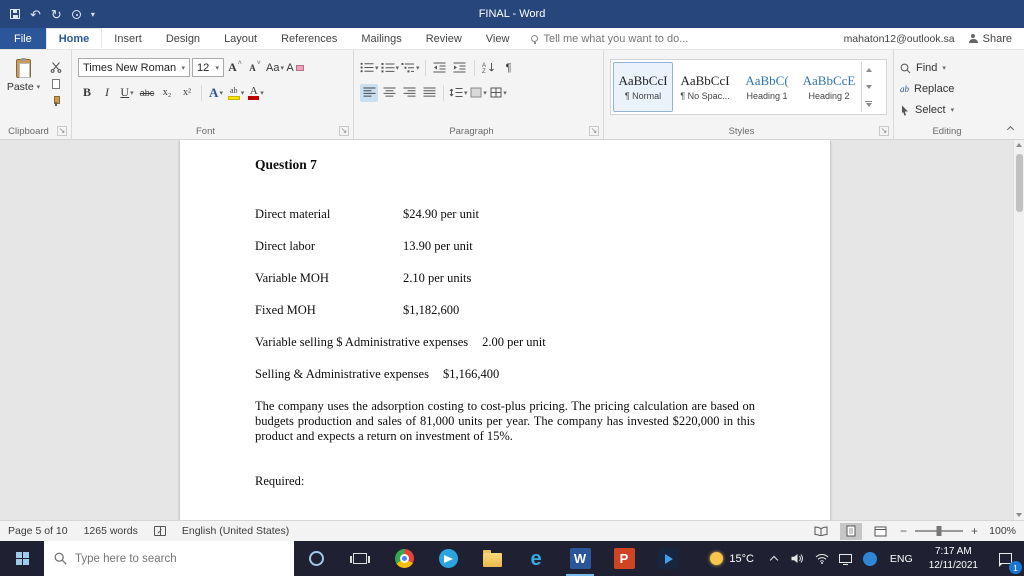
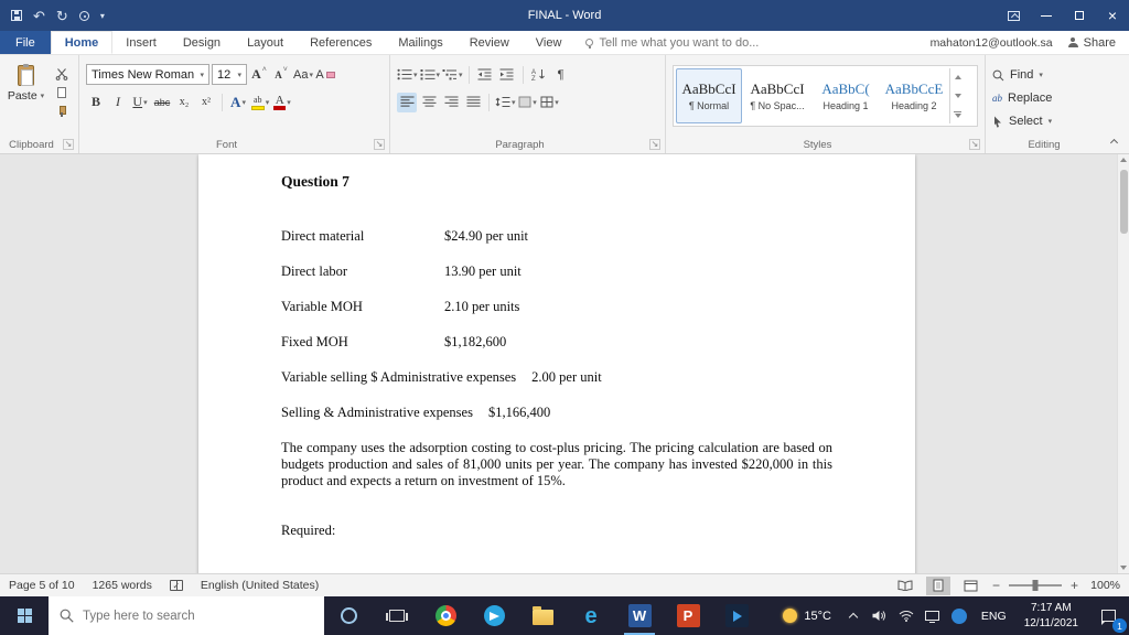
  ↶
  ↻
  ▾
  FINAL - Word
+ ×
  File
  Home
  Insert
  Design
  Layout
  References
  Mailings
  Review
  View
  Tell me what you want to do...
  mahaton12@outlook.sa
  Share
  Paste
  Clipboard
  ↘
  Times New Roman
  12
  A
  A
  Aa
  A
  B
  I
  U
  abc
  x₂
  x²
  A
  ab
  A
  Font
  ↘
  ¶
  Paragraph
  ↘
  AaBbCcI
  ¶ Normal
  AaBbCcI
  ¶ No Spac...
  AaBbC(
  Heading 1
  AaBbCcE
  Heading 2
  Styles
  ↘
  Find
  ab
  Replace
  Select
  Editing
  Question 7
  Direct material
  $24.90 per unit
  Direct labor
  13.90 per unit
  Variable MOH
  2.10 per units
  Fixed MOH
  $1,182,600
  Variable selling $ Administrative expenses
  2.00 per unit
  Selling & Administrative expenses
  $1,166,400
  The company uses the adsorption costing to cost-plus pricing. The pricing calculation are based on budgets production and sales of 81,000 units per year. The company has invested $220,000 in this product and expects a return on investment of 15%.
  Required:
  Page 5 of 10
  1265 words
  ✓
  English (United States)
  −
  +
  100%
  Type here to search
  e
  W
  P
  15°C
  ENG
  7:17 AM
  12/11/2021
  1
